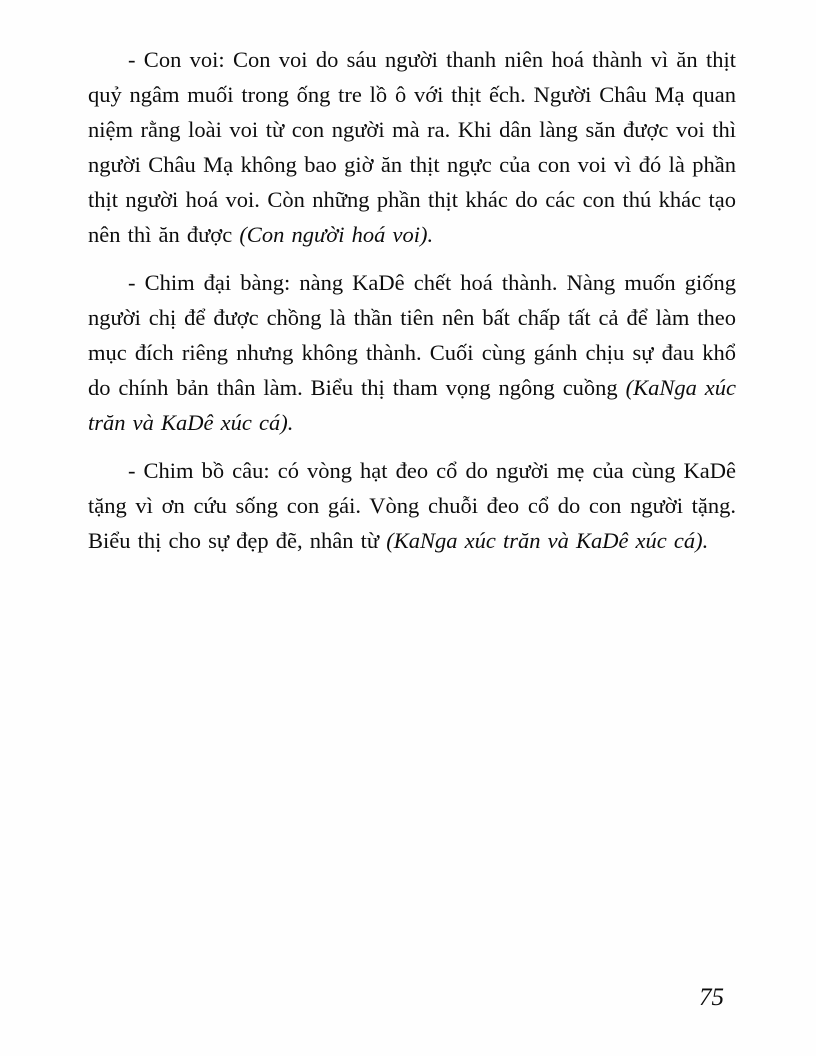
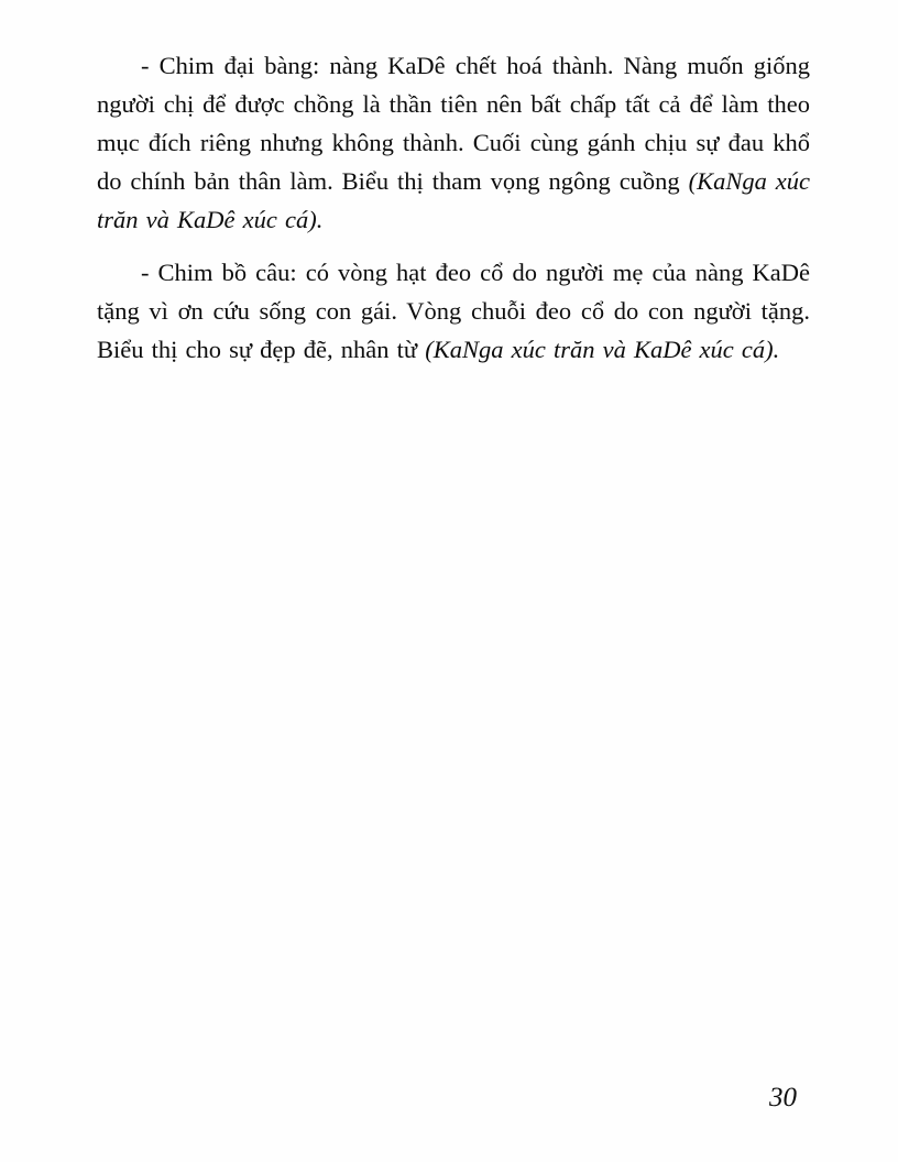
- - Con voi: Con voi do sáu người thanh niên hoá thành vì ăn thịt quỷ ngâm muối trong ống tre lồ ô với thịt ếch. Người Châu Mạ quan niệm rằng loài voi từ con người mà ra. Khi dân làng săn được voi thì người Châu Mạ không bao giờ ăn thịt ngực của con voi vì đó là phần thịt người hoá voi. Còn những phần thịt khác do các con thú khác tạo nên thì ăn được (Con người hoá voi).
  - Chim đại bàng: nàng KaDê chết hoá thành. Nàng muốn giống người chị để được chồng là thần tiên nên bất chấp tất cả để làm theo mục đích riêng nhưng không thành. Cuối cùng gánh chịu sự đau khổ do chính bản thân làm. Biểu thị tham vọng ngông cuồng (KaNga xúc trăn và KaDê xúc cá).
- - Chim bồ câu: có vòng hạt đeo cổ do người mẹ của cùng KaDê tặng vì ơn cứu sống con gái. Vòng chuỗi đeo cổ do con người tặng. Biểu thị cho sự đẹp đẽ, nhân từ (KaNga xúc trăn và KaDê xúc cá).
+ - Chim bồ câu: có vòng hạt đeo cổ do người mẹ của nàng KaDê tặng vì ơn cứu sống con gái. Vòng chuỗi đeo cổ do con người tặng. Biểu thị cho sự đẹp đẽ, nhân từ (KaNga xúc trăn và KaDê xúc cá).
- 75
+ 30
